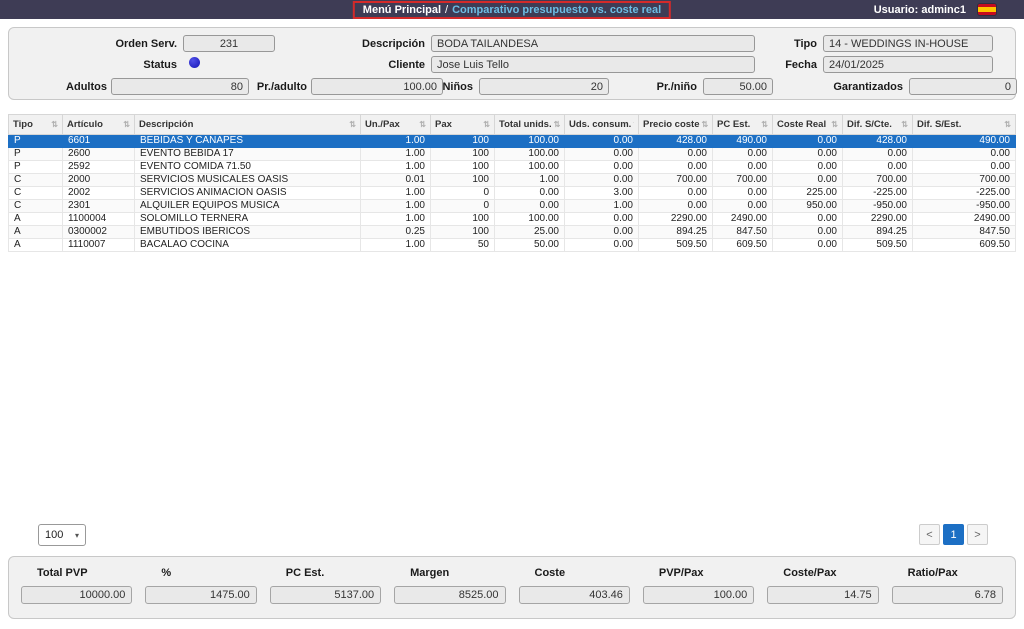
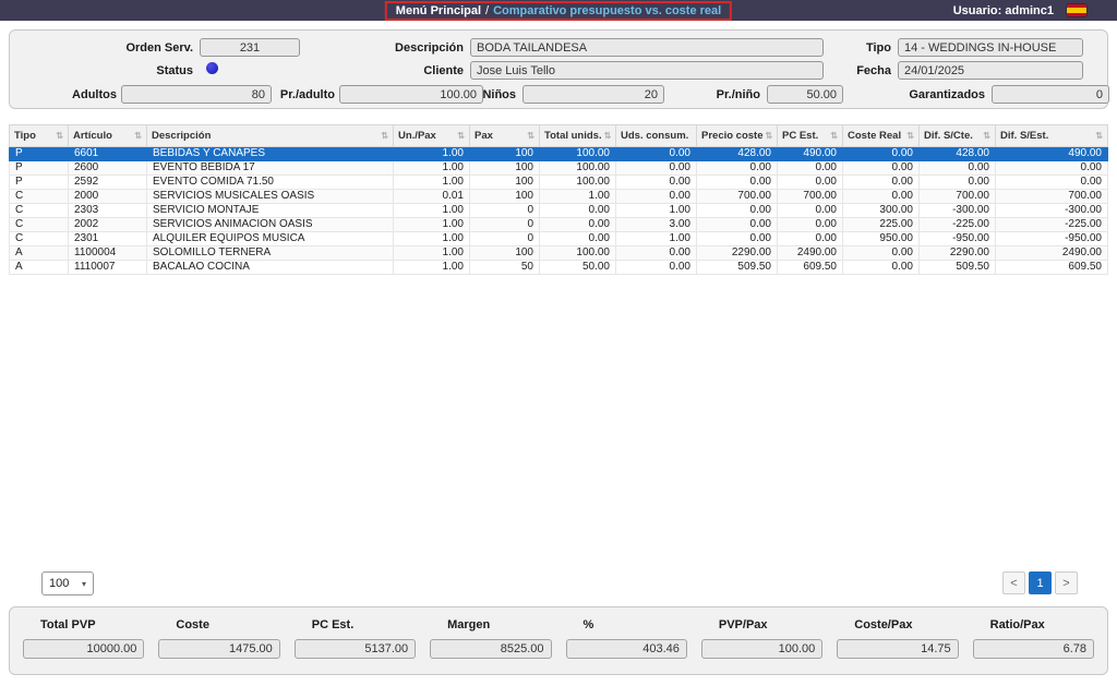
  Menú Principal
  /
  Comparativo presupuesto vs. coste real
  Usuario: adminc1
  Orden Serv.
  231
  Descripción
  BODA TAILANDESA
  Tipo
  14 - WEDDINGS IN-HOUSE
  Status
  Cliente
  Jose Luis Tello
  Fecha
  24/01/2025
  Adultos
  80
  Pr./adulto
  100.00
  Niños
  20
  Pr./niño
  50.00
  Garantizados
  0
  Tipo ⇅	Artículo ⇅	Descripción ⇅	Un./Pax ⇅	Pax ⇅	Total unids. ⇅	Uds. consum.	Precio coste ⇅	PC Est. ⇅	Coste Real ⇅	Dif. S/Cte. ⇅	Dif. S/Est. ⇅
  P	6601	BEBIDAS Y CANAPES	1.00	100	100.00	0.00	428.00	490.00	0.00	428.00	490.00
  P	2600	EVENTO BEBIDA 17	1.00	100	100.00	0.00	0.00	0.00	0.00	0.00	0.00
  P	2592	EVENTO COMIDA 71.50	1.00	100	100.00	0.00	0.00	0.00	0.00	0.00	0.00
  C	2000	SERVICIOS MUSICALES OASIS	0.01	100	1.00	0.00	700.00	700.00	0.00	700.00	700.00
+ C	2303	SERVICIO MONTAJE	1.00	0	0.00	1.00	0.00	0.00	300.00	-300.00	-300.00
  C	2002	SERVICIOS ANIMACION OASIS	1.00	0	0.00	3.00	0.00	0.00	225.00	-225.00	-225.00
  C	2301	ALQUILER EQUIPOS MUSICA	1.00	0	0.00	1.00	0.00	0.00	950.00	-950.00	-950.00
  A	1100004	SOLOMILLO TERNERA	1.00	100	100.00	0.00	2290.00	2490.00	0.00	2290.00	2490.00
- A	0300002	EMBUTIDOS IBERICOS	0.25	100	25.00	0.00	894.25	847.50	0.00	894.25	847.50
  A	1110007	BACALAO COCINA	1.00	50	50.00	0.00	509.50	609.50	0.00	509.50	609.50
  100
  ▾
  <
  1
  >
  Total PVP
  10000.00
- %
+ Coste
  1475.00
  PC Est.
  5137.00
  Margen
  8525.00
- Coste
+ %
  403.46
  PVP/Pax
  100.00
  Coste/Pax
  14.75
  Ratio/Pax
  6.78
